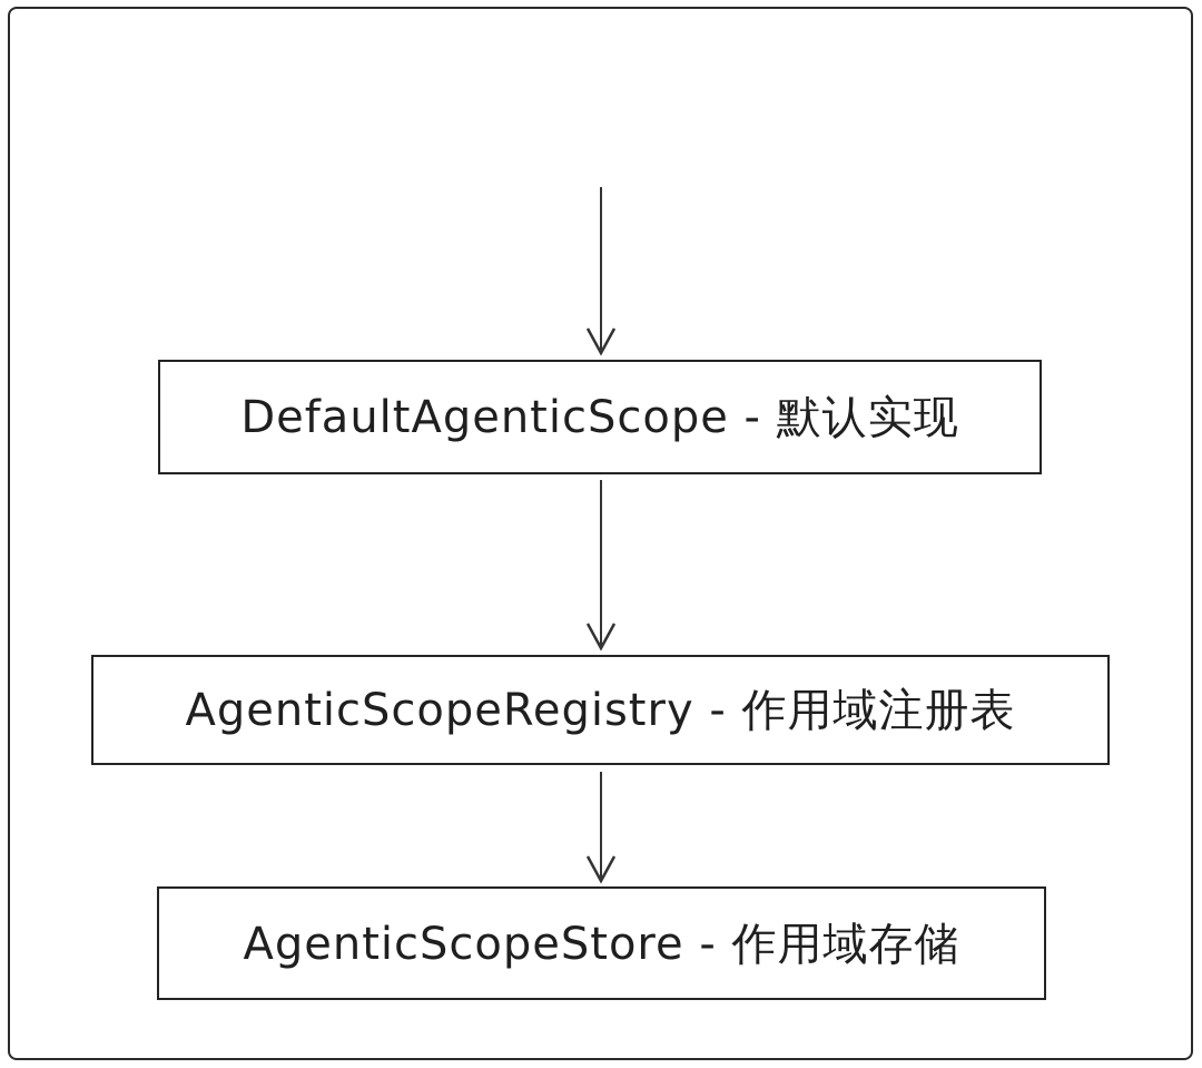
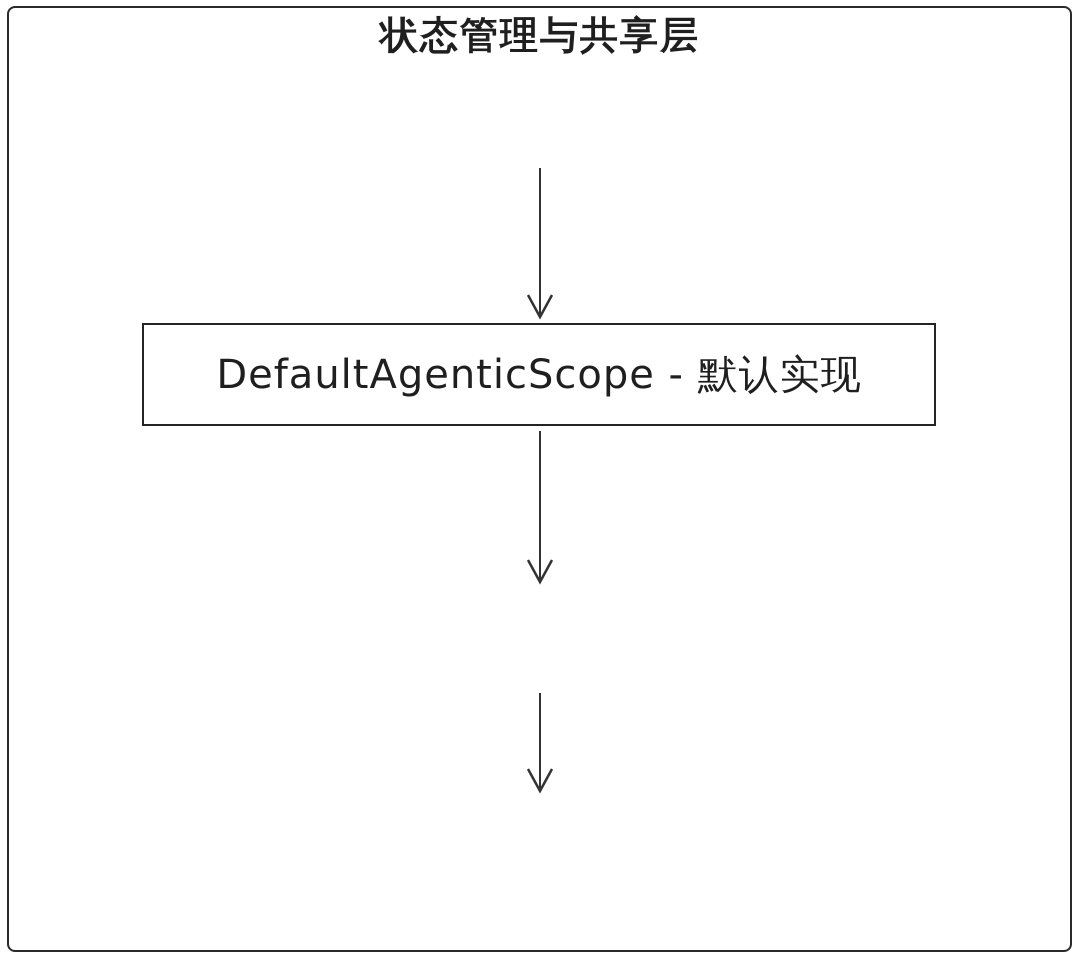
+ 状态管理与共享层
  DefaultAgenticScope - 默认实现
- AgenticScopeRegistry - 作用域注册表
- AgenticScopeStore - 作用域存储
